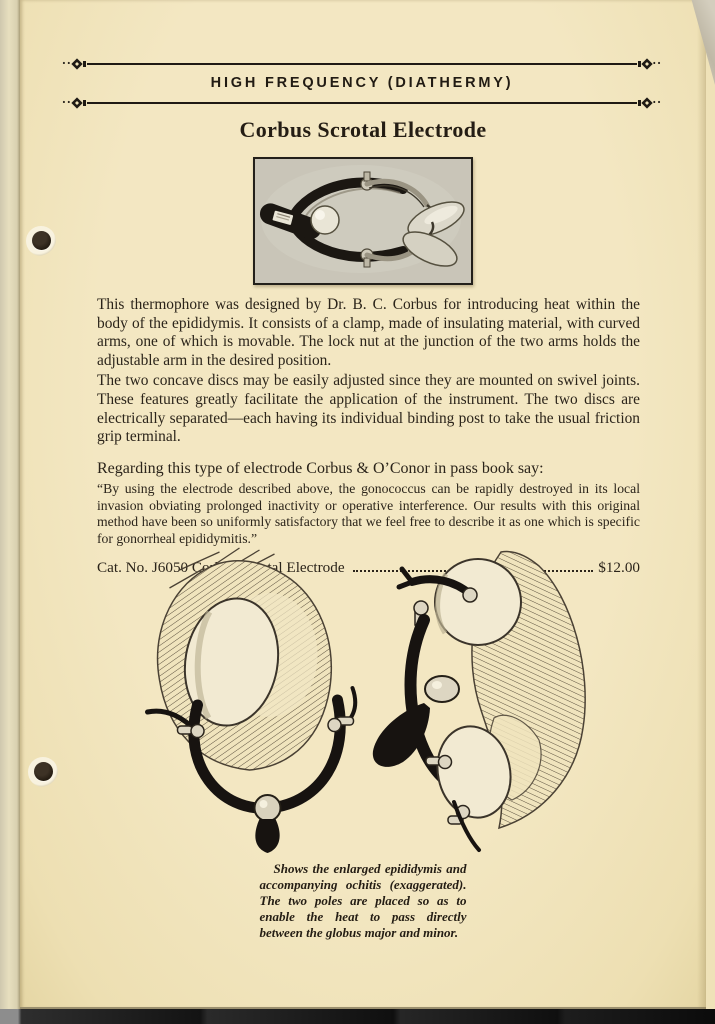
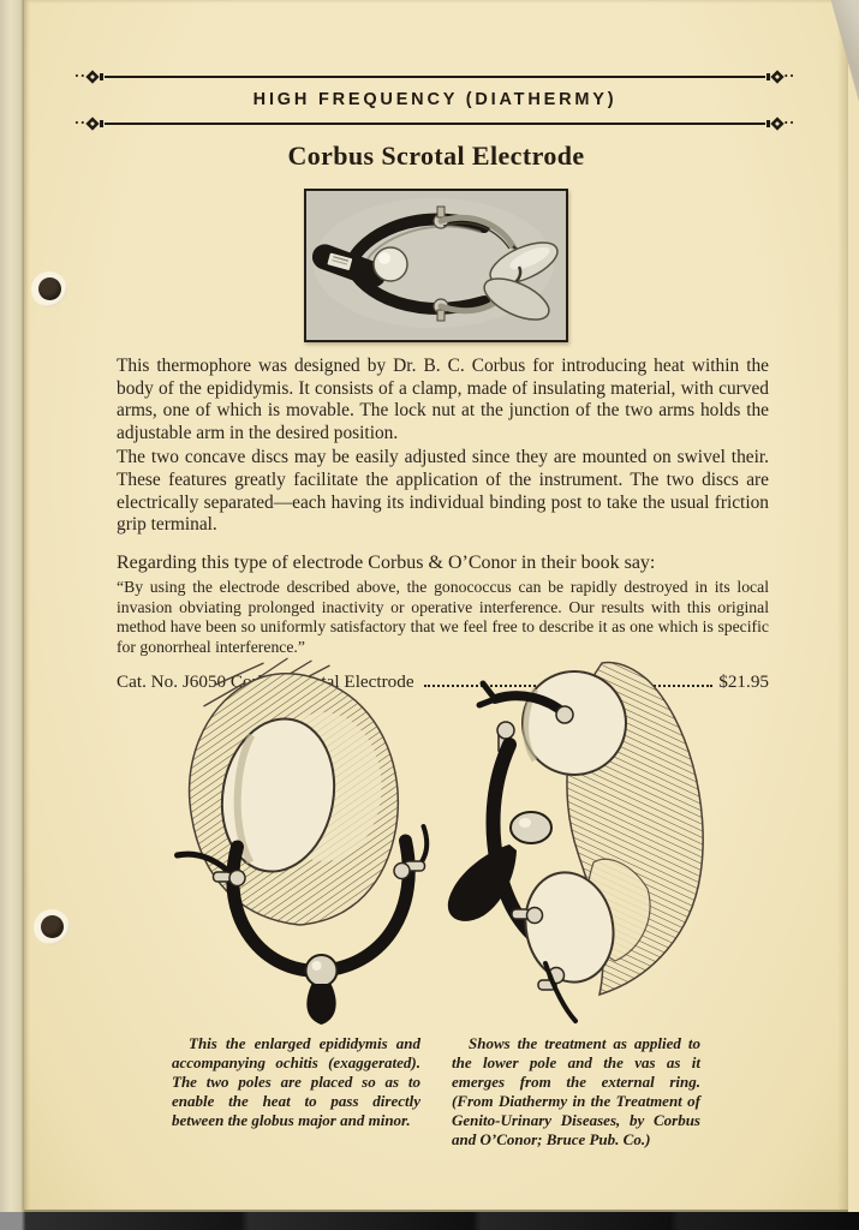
  ··
  ··
  HIGH FREQUENCY (DIATHERMY)
  ··
  ··
  Corbus Scrotal Electrode
  This thermophore was designed by Dr. B. C. Corbus for introducing heat within the body of the epididymis. It consists of a clamp, made of insulating material, with curved arms, one of which is movable. The lock nut at the junction of the two arms holds the adjustable arm in the desired position.
- The two concave discs may be easily adjusted since they are mounted on swivel joints. These features greatly facilitate the application of the instrument. The two discs are electrically separated—each having its individual binding post to take the usual friction grip terminal.
+ The two concave discs may be easily adjusted since they are mounted on swivel their. These features greatly facilitate the application of the instrument. The two discs are electrically separated—each having its individual binding post to take the usual friction grip terminal.
- Regarding this type of electrode Corbus & O’Conor in pass book say:
+ Regarding this type of electrode Corbus & O’Conor in their book say:
- “By using the electrode described above, the gonococcus can be rapidly destroyed in its local invasion obviating prolonged inactivity or operative interference. Our results with this original method have been so uniformly satisfactory that we feel free to describe it as one which is specific for gonorrheal epididymitis.”
+ “By using the electrode described above, the gonococcus can be rapidly destroyed in its local invasion obviating prolonged inactivity or operative interference. Our results with this original method have been so uniformly satisfactory that we feel free to describe it as one which is specific for gonorrheal interference.”
  Cat. No. J605 Coal Electrode
- $12.00
+ $21.95
- Shows the enlarged epididymis and accompanying ochitis (exaggerated). The two poles are placed so as to enable the heat to pass directly between the globus major and minor.
+ This the enlarged epididymis and accompanying ochitis (exaggerated). The two poles are placed so as to enable the heat to pass directly between the globus major and minor.
+ Shows the treatment as applied to the lower pole and the vas as it emerges from the external ring. (From Diathermy in the Treatment of Genito-Urinary Diseases, by Corbus and O’Conor; Bruce Pub. Co.)
